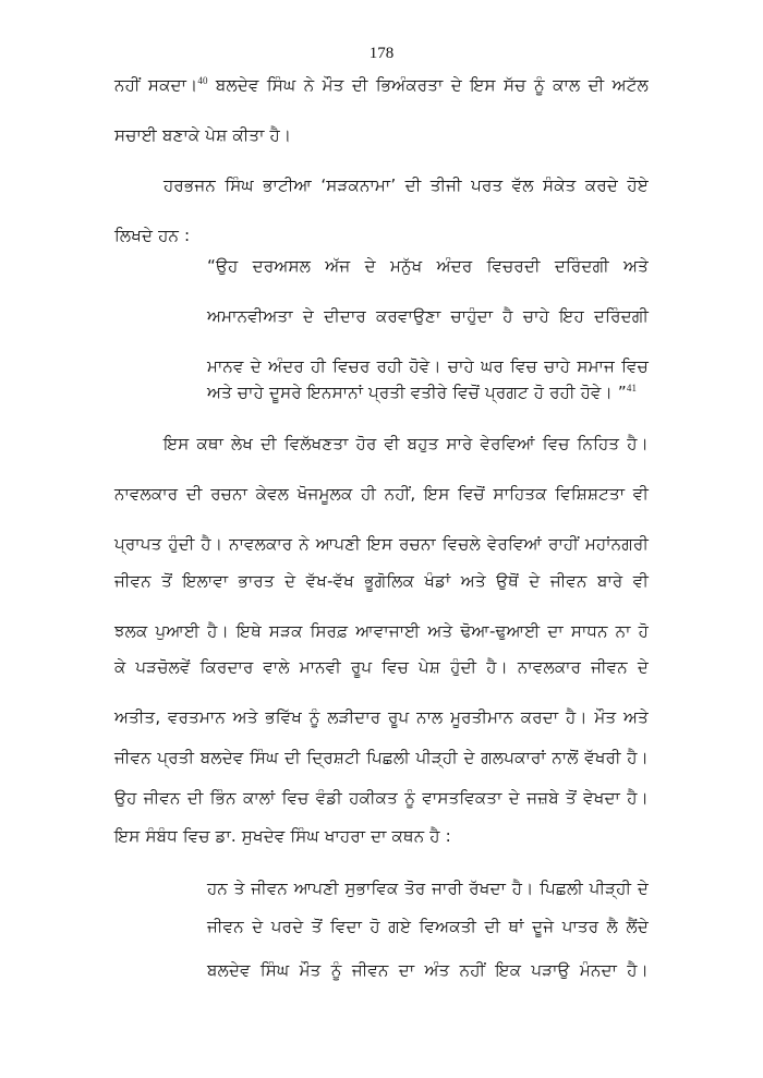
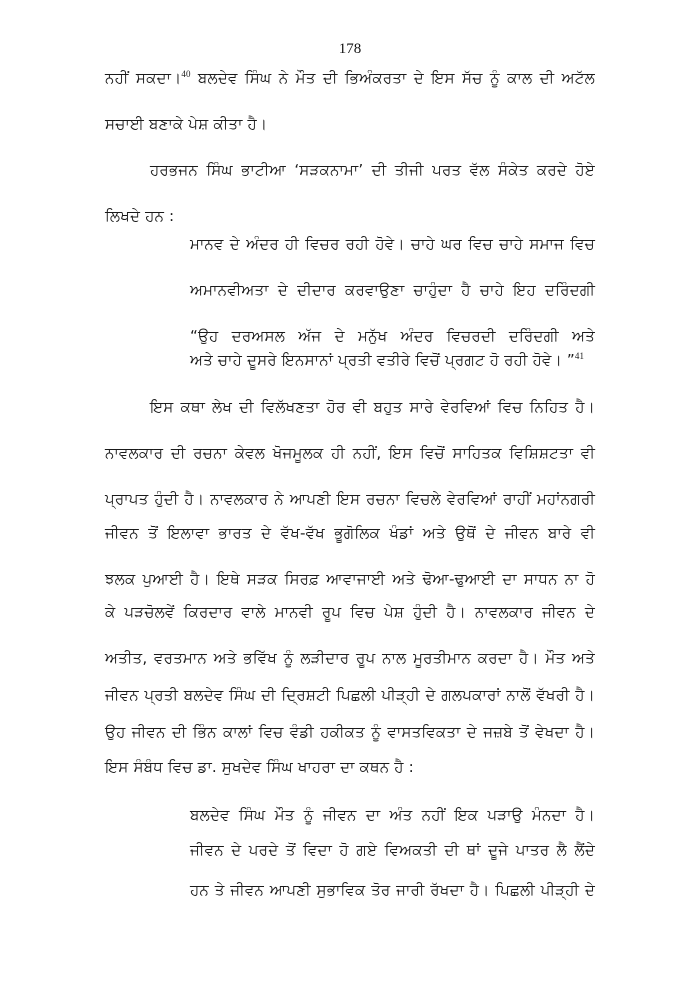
  178
  ਨਹੀਂ ਸਕਦਾ।40 ਬਲਦੇਵ ਸਿੰਘ ਨੇ ਮੌਤ ਦੀ ਭਿਅੰਕਰਤਾ ਦੇ ਇਸ ਸੱਚ ਨੂੰ ਕਾਲ ਦੀ ਅਟੱਲ
  ਸਚਾਈ ਬਣਾਕੇ ਪੇਸ਼ ਕੀਤਾ ਹੈ।
  ਹਰਭਜਨ ਸਿੰਘ ਭਾਟੀਆ ‘ਸੜਕਨਾਮਾ’ ਦੀ ਤੀਜੀ ਪਰਤ ਵੱਲ ਸੰਕੇਤ ਕਰਦੇ ਹੋਏ
  ਲਿਖਦੇ ਹਨ :
- “ਉਹ ਦਰਅਸਲ ਅੱਜ ਦੇ ਮਨੁੱਖ ਅੰਦਰ ਵਿਚਰਦੀ ਦਰਿੰਦਗੀ ਅਤੇ
+ ਮਾਨਵ ਦੇ ਅੰਦਰ ਹੀ ਵਿਚਰ ਰਹੀ ਹੋਵੇ। ਚਾਹੇ ਘਰ ਵਿਚ ਚਾਹੇ ਸਮਾਜ ਵਿਚ
  ਅਮਾਨਵੀਅਤਾ ਦੇ ਦੀਦਾਰ ਕਰਵਾਉਣਾ ਚਾਹੁੰਦਾ ਹੈ ਚਾਹੇ ਇਹ ਦਰਿੰਦਗੀ
- ਮਾਨਵ ਦੇ ਅੰਦਰ ਹੀ ਵਿਚਰ ਰਹੀ ਹੋਵੇ। ਚਾਹੇ ਘਰ ਵਿਚ ਚਾਹੇ ਸਮਾਜ ਵਿਚ
+ “ਉਹ ਦਰਅਸਲ ਅੱਜ ਦੇ ਮਨੁੱਖ ਅੰਦਰ ਵਿਚਰਦੀ ਦਰਿੰਦਗੀ ਅਤੇ
  ਅਤੇ ਚਾਹੇ ਦੂਸਰੇ ਇਨਸਾਨਾਂ ਪ੍ਰਤੀ ਵਤੀਰੇ ਵਿਚੋਂ ਪ੍ਰਗਟ ਹੋ ਰਹੀ ਹੋਵੇ। ”41
  ਇਸ ਕਥਾ ਲੇਖ ਦੀ ਵਿਲੱਖਣਤਾ ਹੋਰ ਵੀ ਬਹੁਤ ਸਾਰੇ ਵੇਰਵਿਆਂ ਵਿਚ ਨਿਹਿਤ ਹੈ।
  ਨਾਵਲਕਾਰ ਦੀ ਰਚਨਾ ਕੇਵਲ ਖੋਜਮੂਲਕ ਹੀ ਨਹੀਂ, ਇਸ ਵਿਚੋਂ ਸਾਹਿਤਕ ਵਿਸ਼ਿਸ਼ਟਤਾ ਵੀ
  ਪ੍ਰਾਪਤ ਹੁੰਦੀ ਹੈ। ਨਾਵਲਕਾਰ ਨੇ ਆਪਣੀ ਇਸ ਰਚਨਾ ਵਿਚਲੇ ਵੇਰਵਿਆਂ ਰਾਹੀਂ ਮਹਾਂਨਗਰੀ
  ਜੀਵਨ ਤੋਂ ਇਲਾਵਾ ਭਾਰਤ ਦੇ ਵੱਖ-ਵੱਖ ਭੂਗੋਲਿਕ ਖੰਡਾਂ ਅਤੇ ਉਥੋਂ ਦੇ ਜੀਵਨ ਬਾਰੇ ਵੀ
  ਝਲਕ ਪੁਆਈ ਹੈ। ਇਥੇ ਸੜਕ ਸਿਰਫ਼ ਆਵਾਜਾਈ ਅਤੇ ਢੋਆ-ਢੁਆਈ ਦਾ ਸਾਧਨ ਨਾ ਹੋ
  ਕੇ ਪੜਚੋਲਵੇਂ ਕਿਰਦਾਰ ਵਾਲੇ ਮਾਨਵੀ ਰੂਪ ਵਿਚ ਪੇਸ਼ ਹੁੰਦੀ ਹੈ। ਨਾਵਲਕਾਰ ਜੀਵਨ ਦੇ
  ਅਤੀਤ, ਵਰਤਮਾਨ ਅਤੇ ਭਵਿੱਖ ਨੂੰ ਲੜੀਦਾਰ ਰੂਪ ਨਾਲ ਮੂਰਤੀਮਾਨ ਕਰਦਾ ਹੈ। ਮੌਤ ਅਤੇ
  ਜੀਵਨ ਪ੍ਰਤੀ ਬਲਦੇਵ ਸਿੰਘ ਦੀ ਦ੍ਰਿਸ਼ਟੀ ਪਿਛਲੀ ਪੀੜ੍ਹੀ ਦੇ ਗਲਪਕਾਰਾਂ ਨਾਲੋਂ ਵੱਖਰੀ ਹੈ।
  ਉਹ ਜੀਵਨ ਦੀ ਭਿੰਨ ਕਾਲਾਂ ਵਿਚ ਵੰਡੀ ਹਕੀਕਤ ਨੂੰ ਵਾਸਤਵਿਕਤਾ ਦੇ ਜਜ਼ਬੇ ਤੋਂ ਵੇਖਦਾ ਹੈ।
  ਇਸ ਸੰਬੰਧ ਵਿਚ ਡਾ. ਸੁਖਦੇਵ ਸਿੰਘ ਖਾਹਰਾ ਦਾ ਕਥਨ ਹੈ :
- ਹਨ ਤੇ ਜੀਵਨ ਆਪਣੀ ਸੁਭਾਵਿਕ ਤੋਰ ਜਾਰੀ ਰੱਖਦਾ ਹੈ। ਪਿਛਲੀ ਪੀੜ੍ਹੀ ਦੇ
+ ਬਲਦੇਵ ਸਿੰਘ ਮੌਤ ਨੂੰ ਜੀਵਨ ਦਾ ਅੰਤ ਨਹੀਂ ਇਕ ਪੜਾਉ ਮੰਨਦਾ ਹੈ।
  ਜੀਵਨ ਦੇ ਪਰਦੇ ਤੋਂ ਵਿਦਾ ਹੋ ਗਏ ਵਿਅਕਤੀ ਦੀ ਥਾਂ ਦੂਜੇ ਪਾਤਰ ਲੈ ਲੈਂਦੇ
- ਬਲਦੇਵ ਸਿੰਘ ਮੌਤ ਨੂੰ ਜੀਵਨ ਦਾ ਅੰਤ ਨਹੀਂ ਇਕ ਪੜਾਉ ਮੰਨਦਾ ਹੈ।
+ ਹਨ ਤੇ ਜੀਵਨ ਆਪਣੀ ਸੁਭਾਵਿਕ ਤੋਰ ਜਾਰੀ ਰੱਖਦਾ ਹੈ। ਪਿਛਲੀ ਪੀੜ੍ਹੀ ਦੇ
